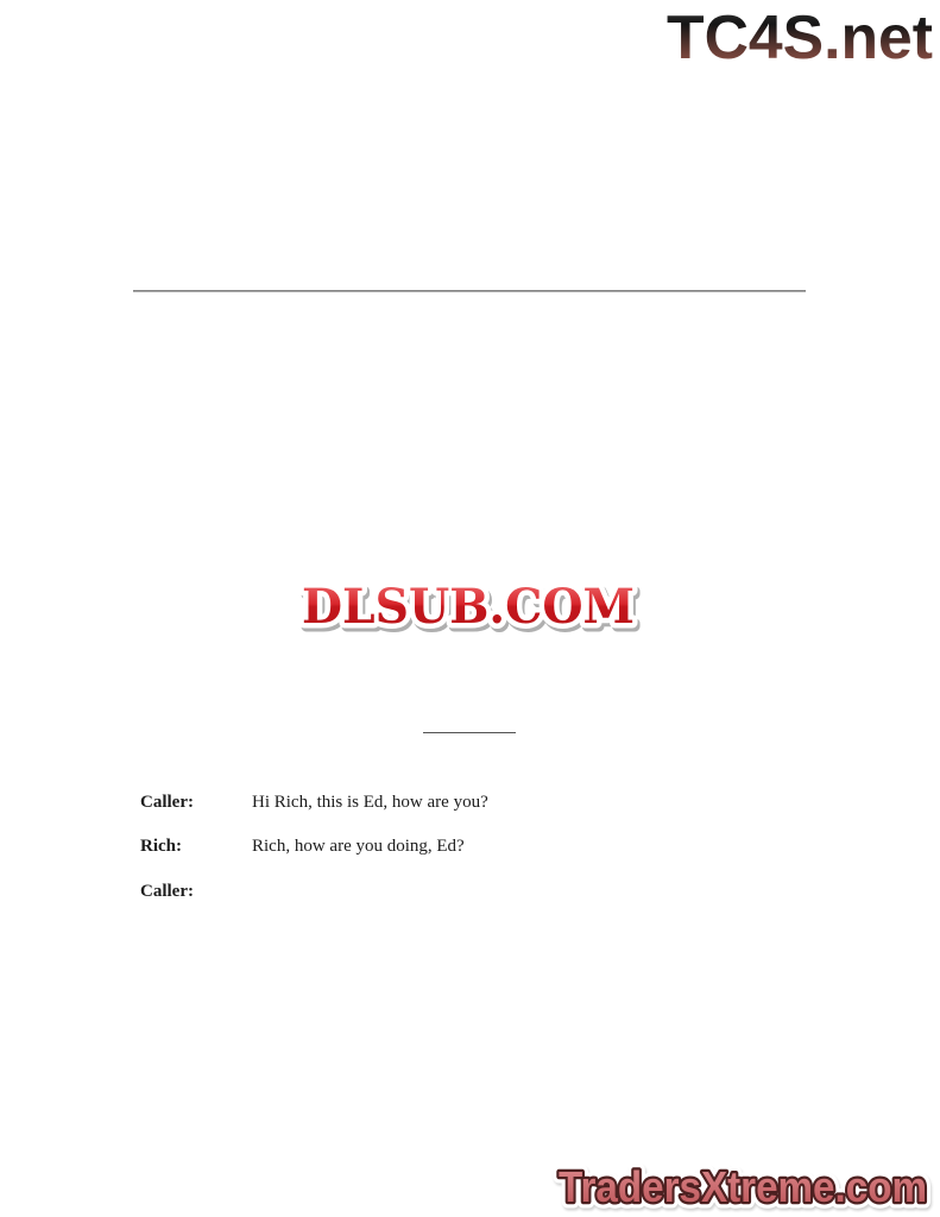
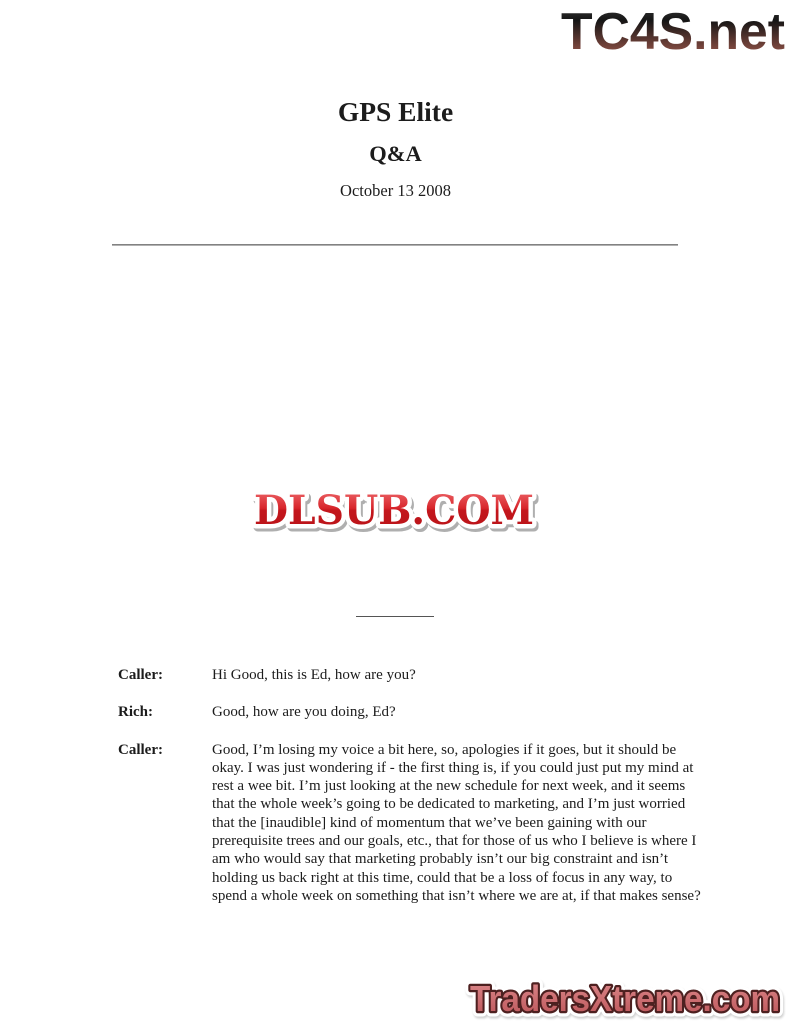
  TC4S.net
+ GPS Elite
+ Q&A
+ October 13 2008
  DLSUB.COM
  Caller:
- Hi Rich, this is Ed, how are you?
+ Hi Good, this is Ed, how are you?
  Rich:
- Rich, how are you doing, Ed?
+ Good, how are you doing, Ed?
  Caller:
+ Good, I’m losing my voice a bit here, so, apologies if it goes, but it should be okay. I was just wondering if - the first thing is, if you could just put my mind at rest a wee bit. I’m just looking at the new schedule for next week, and it seems that the whole week’s going to be dedicated to marketing, and I’m just worried that the [inaudible] kind of momentum that we’ve been gaining with our prerequisite trees and our goals, etc., that for those of us who I believe is where I am who would say that marketing probably isn’t our big constraint and isn’t holding us back right at this time, could that be a loss of focus in any way, to spend a whole week on something that isn’t where we are at, if that makes sense?
  TradersXtreme.com
